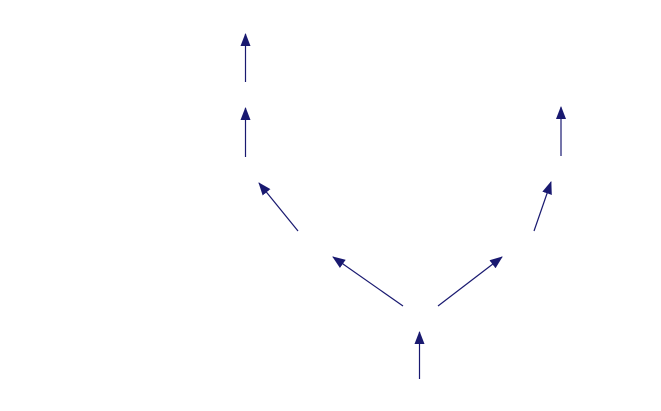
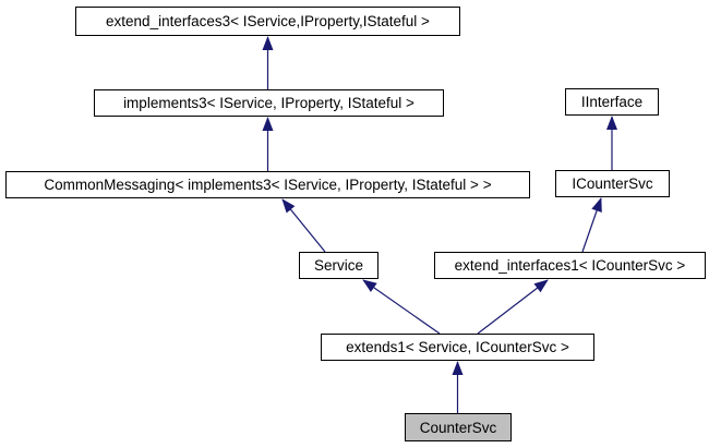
+ extend_interfaces3< IService,IProperty,IStateful >
+ implements3< IService, IProperty, IStateful >
+ CommonMessaging< implements3< IService, IProperty, IStateful > >
+ IInterface
+ ICounterSvc
+ Service
+ extend_interfaces1< ICounterSvc >
+ extends1< Service, ICounterSvc >
+ CounterSvc
